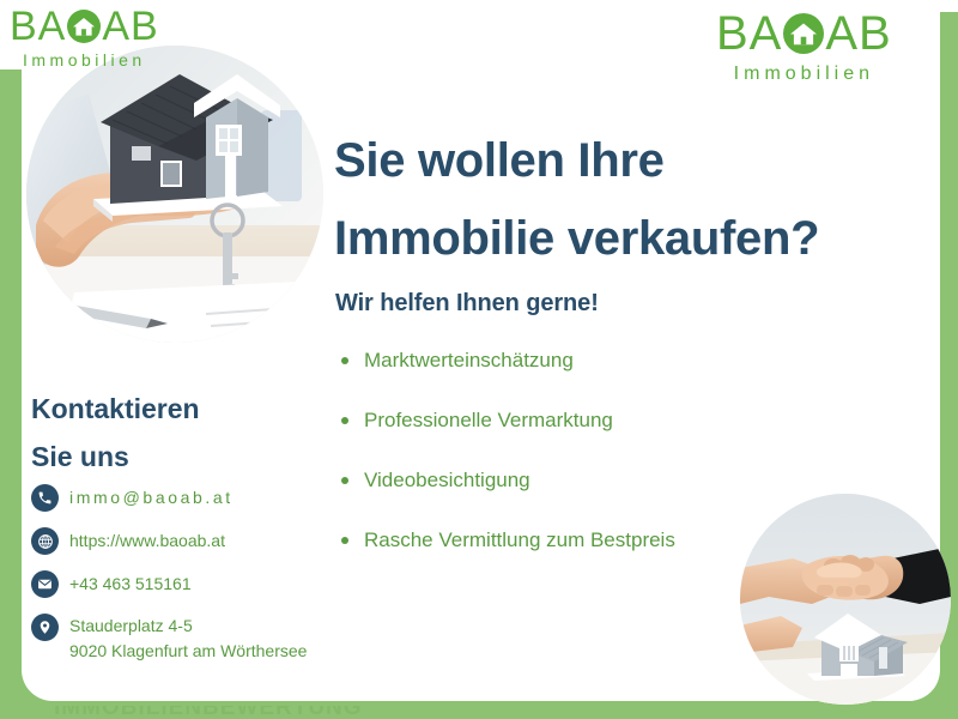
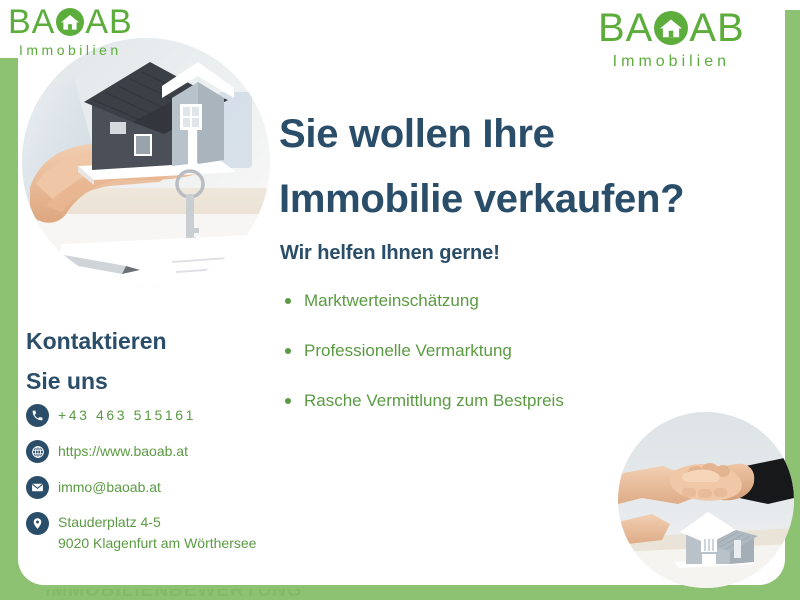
  BA
  AB
  Immobilien
  BA
  AB
  Immobilien
  Sie wollen Ihre
  Immobilie verkaufen?
  Wir helfen Ihnen gerne!
  Marktwerteinschätzung
  Professionelle Vermarktung
- Videobesichtigung
  Rasche Vermittlung zum Bestpreis
  Kontaktieren
  Sie uns
- immo@baoab.at
+ +43 463 515161
  https://www.baoab.at
- +43 463 515161
+ immo@baoab.at
  Stauderplatz 4-5
  9020 Klagenfurt am Wörthersee
  IMMOBILIENBEWERTUNG
